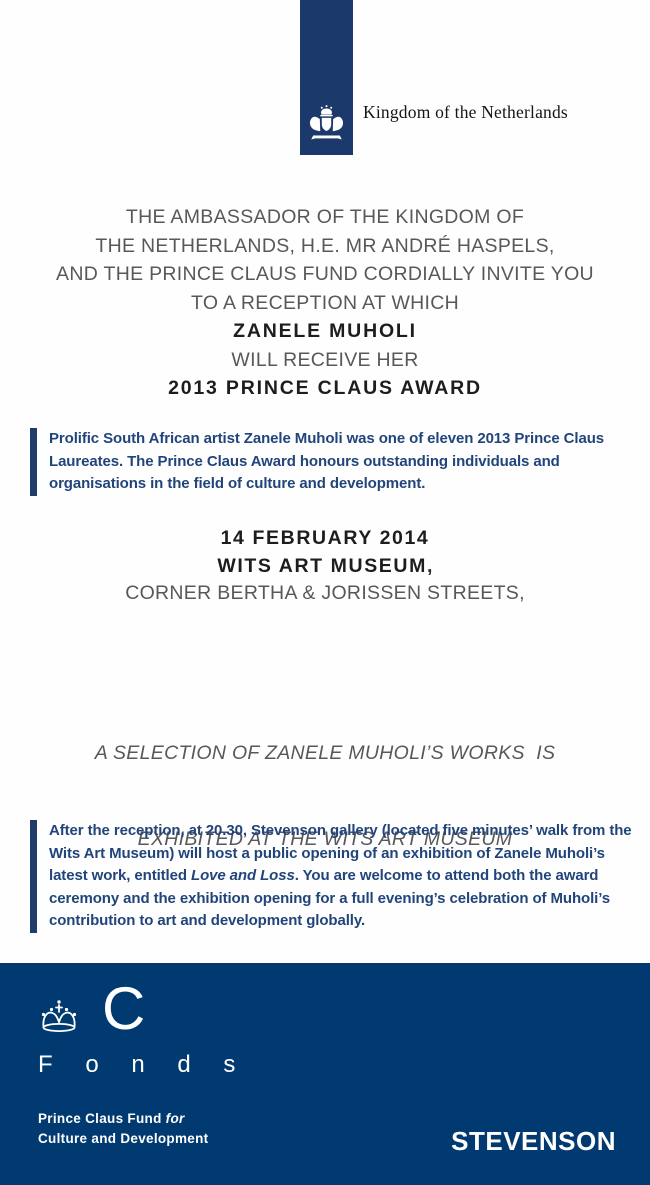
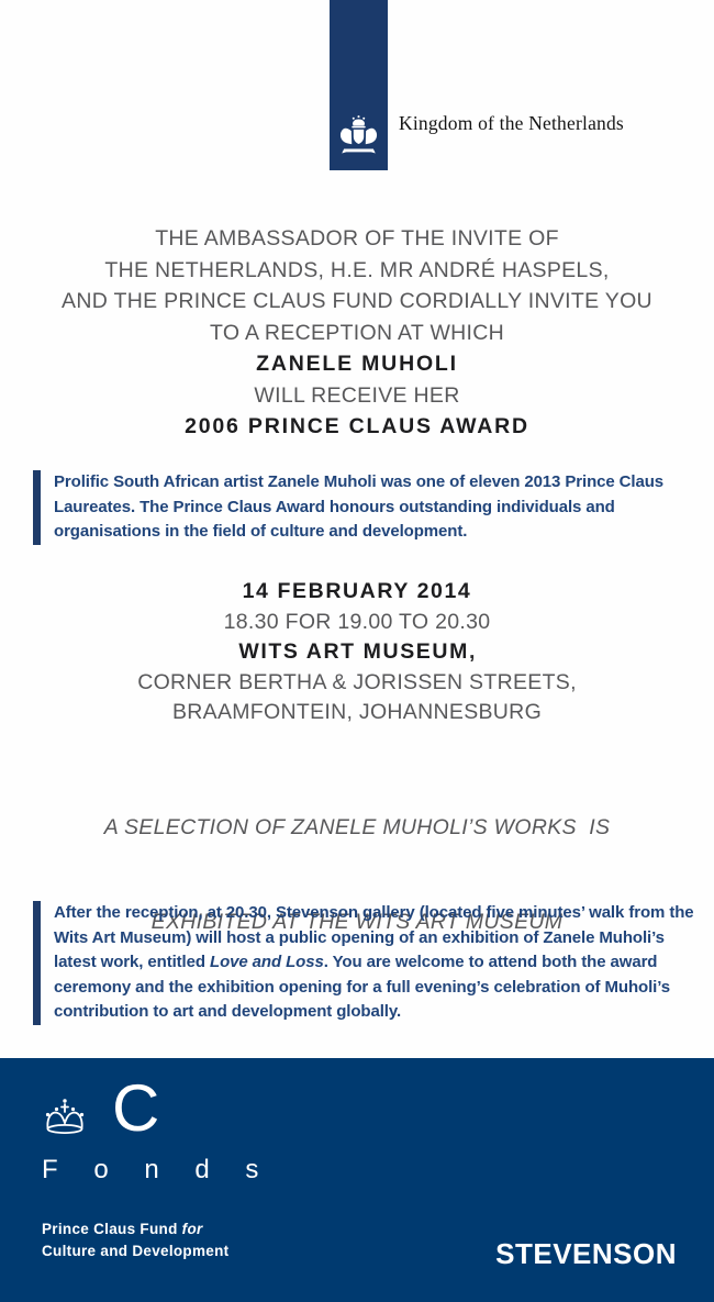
  Kingdom of the Netherlands
- THE AMBASSADOR OF THE KINGDOM OF
+ THE AMBASSADOR OF THE INVITE OF
  THE NETHERLANDS, H.E. MR ANDRÉ HASPELS,
  AND THE PRINCE CLAUS FUND CORDIALLY INVITE YOU
  TO A RECEPTION AT WHICH
  ZANELE MUHOLI
  WILL RECEIVE HER
- 2013 PRINCE CLAUS AWARD
+ 2006 PRINCE CLAUS AWARD
  Prolific South African artist Zanele Muholi was one of eleven 2013 Prince Claus Laureates. The Prince Claus Award honours outstanding individuals and organisations in the field of culture and development.
  14 FEBRUARY 2014
+ 18.30 FOR 19.00 TO 20.30
  WITS ART MUSEUM,
  CORNER BERTHA & JORISSEN STREETS,
+ BRAAMFONTEIN, JOHANNESBURG
  A SELECTION OF ZANELE MUHOLI’S WORKS IS
  EXHIBITED AT THE WITS ART MUSEUM
  After the reception, at 20.30, Stevenson gallery (located five minutes’ walk from the Wits Art Museum) will host a public opening of an exhibition of Zanele Muholi’s latest work, entitled Love and Loss. You are welcome to attend both the award ceremony and the exhibition opening for a full evening’s celebration of Muholi’s contribution to art and development globally.
  C
  F o n d s
  Prince Claus Fund for
  Culture and Development
  STEVENSON
